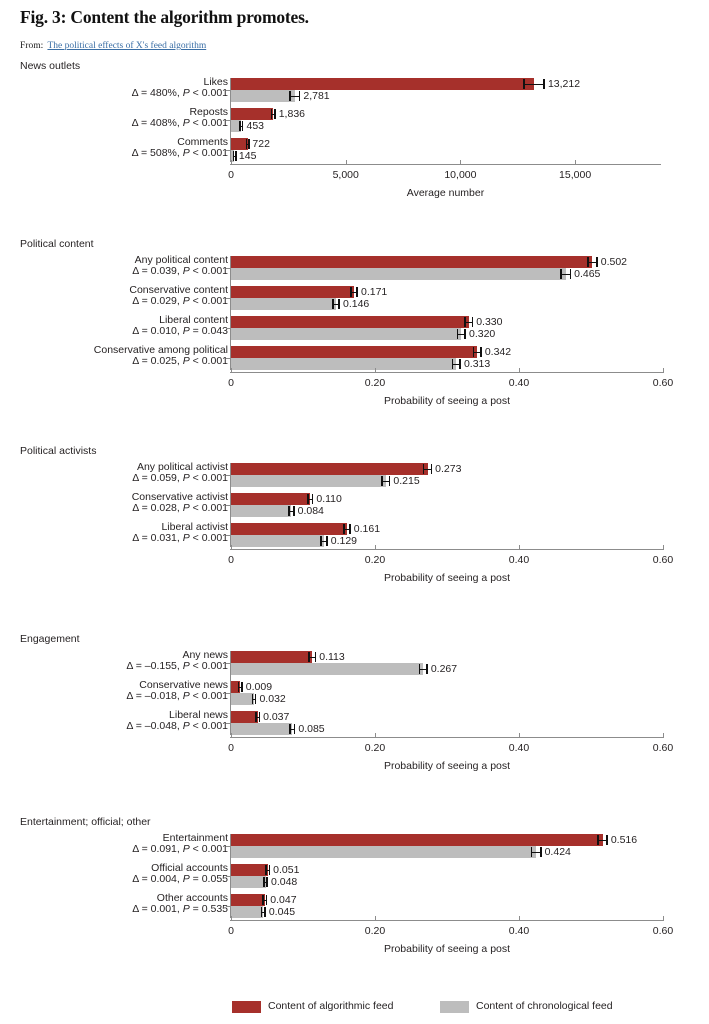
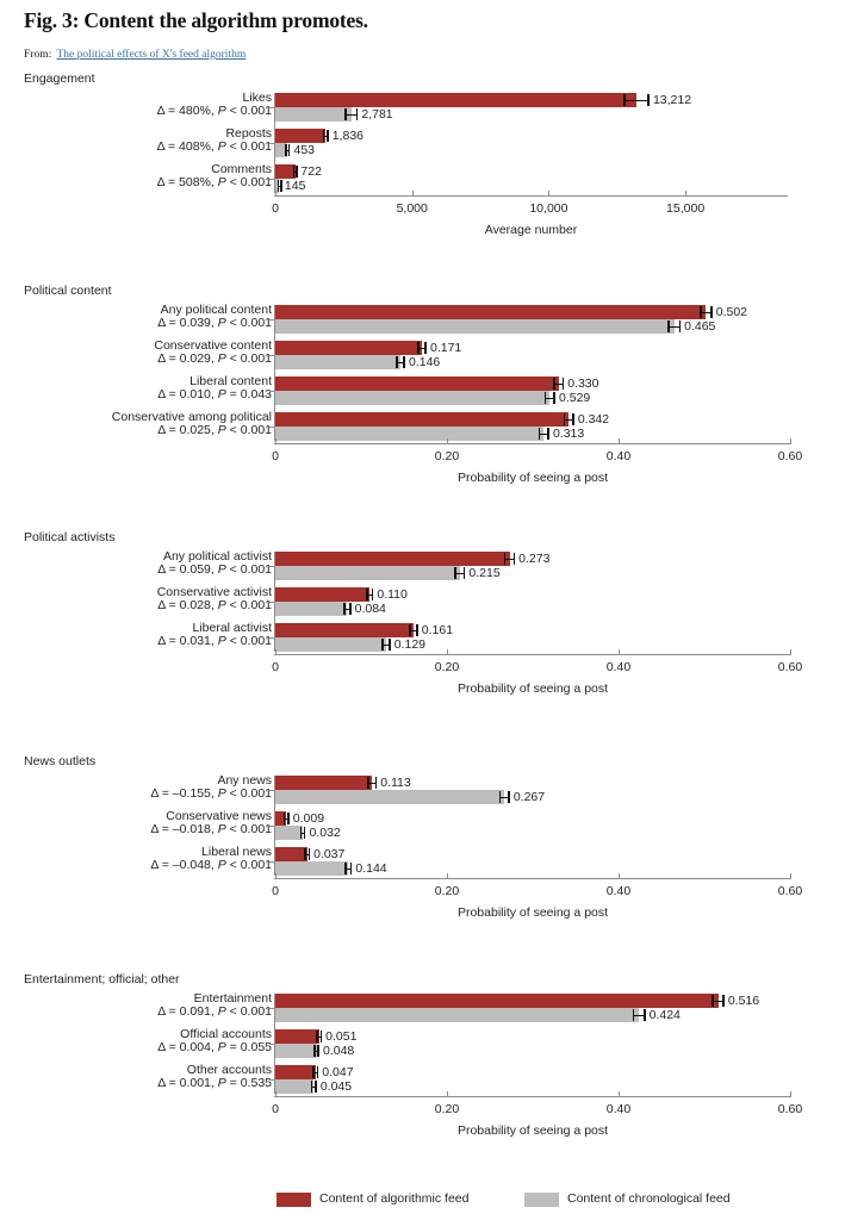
  Fig. 3: Content the algorithm promotes.
  From: The political effects of X's feed algorithm
- News outlets
+ Engagement
  13,212
  2,781
  Likes
  Δ = 480%, P < 0.001
  1,836
  453
  Reposts
  Δ = 408%, P < 0.001
  722
  145
  Comments
  Δ = 508%, P < 0.001
  0
  5,000
  10,000
  15,000
  Average number
  Political content
  0.502
  0.465
  Any political content
  Δ = 0.039, P < 0.001
  0.171
  0.146
  Conservative content
  Δ = 0.029, P < 0.001
  0.330
- 0.320
+ 0.529
  Liberal content
  Δ = 0.010, P = 0.043
  0.342
  0.313
  Conservative among political
  Δ = 0.025, P < 0.001
  0
  0.20
  0.40
  0.60
  Probability of seeing a post
  Political activists
  0.273
  0.215
  Any political activist
  Δ = 0.059, P < 0.001
  0.110
  0.084
  Conservative activist
  Δ = 0.028, P < 0.001
  0.161
  0.129
  Liberal activist
  Δ = 0.031, P < 0.001
  0
  0.20
  0.40
  0.60
  Probability of seeing a post
- Engagement
+ News outlets
  0.113
  0.267
  Any news
  Δ = –0.155, P < 0.001
  0.009
  0.032
  Conservative news
  Δ = –0.018, P < 0.001
  0.037
- 0.085
+ 0.144
  Liberal news
  Δ = –0.048, P < 0.001
  0
  0.20
  0.40
  0.60
  Probability of seeing a post
  Entertainment; official; other
  0.516
  0.424
  Entertainment
  Δ = 0.091, P < 0.001
  0.051
  0.048
  Official accounts
  Δ = 0.004, P = 0.055
  0.047
  0.045
  Other accounts
  Δ = 0.001, P = 0.535
  0
  0.20
  0.40
  0.60
  Probability of seeing a post
  Content of algorithmic feed
  Content of chronological feed
